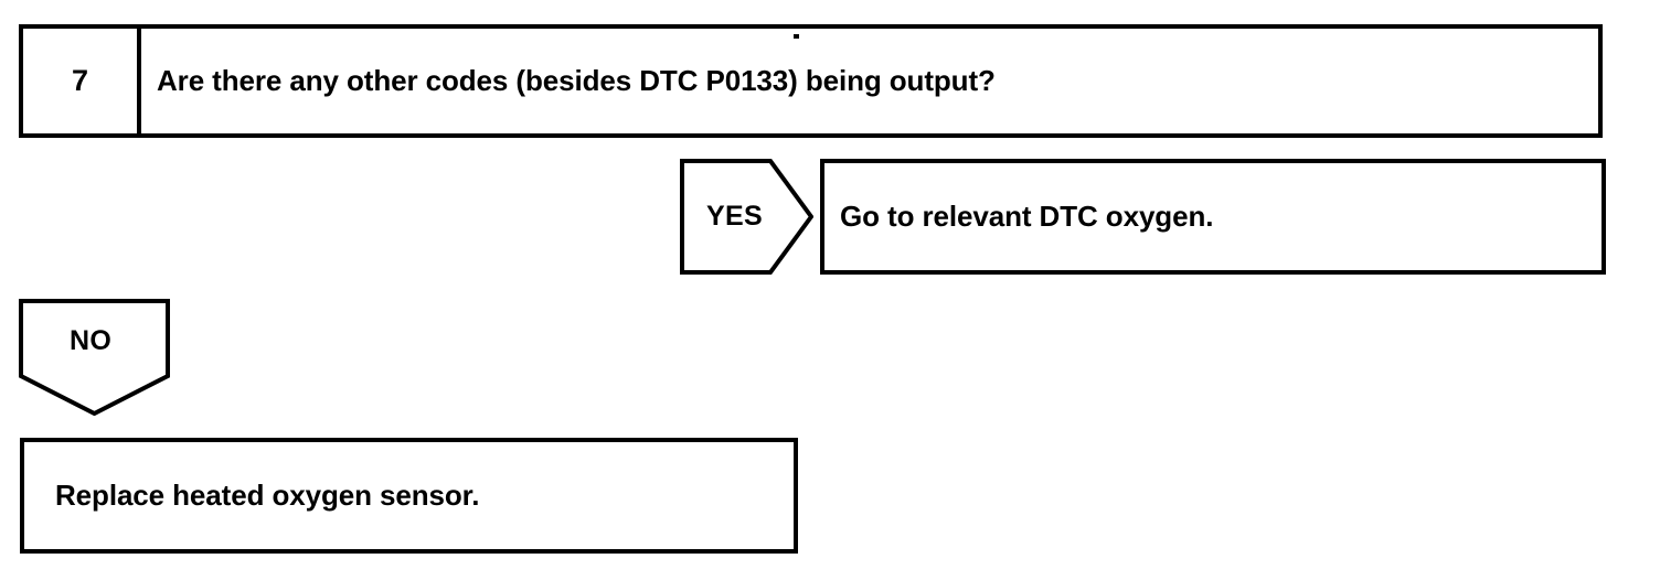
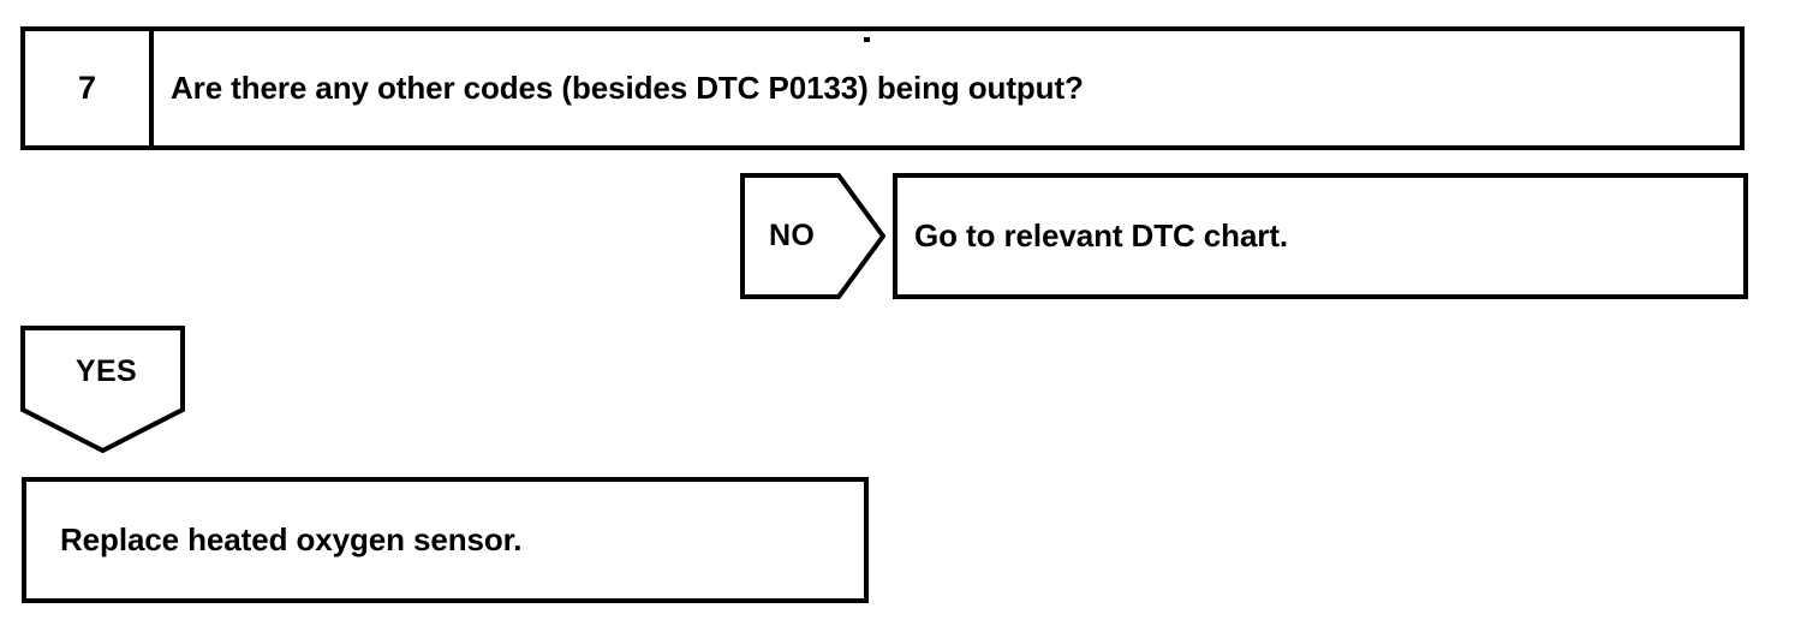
  7
  Are there any other codes (besides DTC P0133) being output?
- YES
+ NO
- Go to relevant DTC oxygen.
+ Go to relevant DTC chart.
- NO
+ YES
  Replace heated oxygen sensor.
